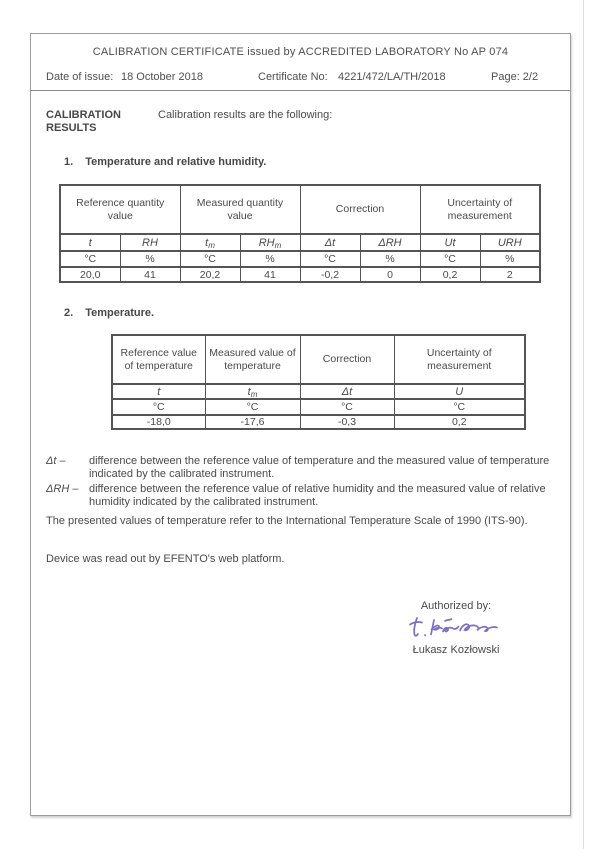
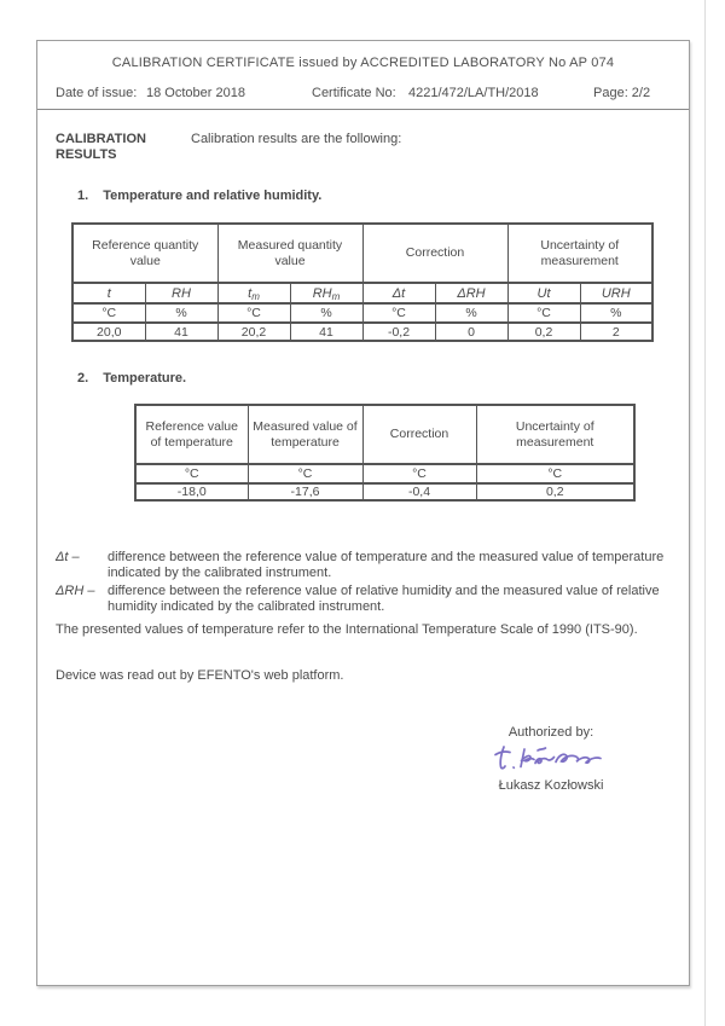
  CALIBRATION CERTIFICATE issued by ACCREDITED LABORATORY No AP 074
  Date of issue:
  18 October 2018
  Certificate No:
  4221/472/LA/TH/2018
  Page: 2/2
  CALIBRATION
  RESULTS
  Calibration results are the following:
  1. Temperature and relative humidity.
  Reference quantity value	Measured quantity value	Correction	Uncertainty of measurement
  t	RH	tm	RHm	Δt	ΔRH	Ut	URH
  °C	%	°C	%	°C	%	°C	%
  20,0	41	20,2	41	-0,2	0	0,2	2
  2. Temperature.
  Reference value of temperature	Measured value of temperature	Correction	Uncertainty of measurement
- t	tm	Δt	U
  °C	°C	°C	°C
- -18,0	-17,6	-0,3	0,2
+ -18,0	-17,6	-0,4	0,2
  Δt –
  difference between the reference value of temperature and the measured value of temperature indicated by the calibrated instrument.
  ΔRH –
  difference between the reference value of relative humidity and the measured value of relative humidity indicated by the calibrated instrument.
  The presented values of temperature refer to the International Temperature Scale of 1990 (ITS-90).
  Device was read out by EFENTO's web platform.
  Authorized by:
  Łukasz Kozłowski
